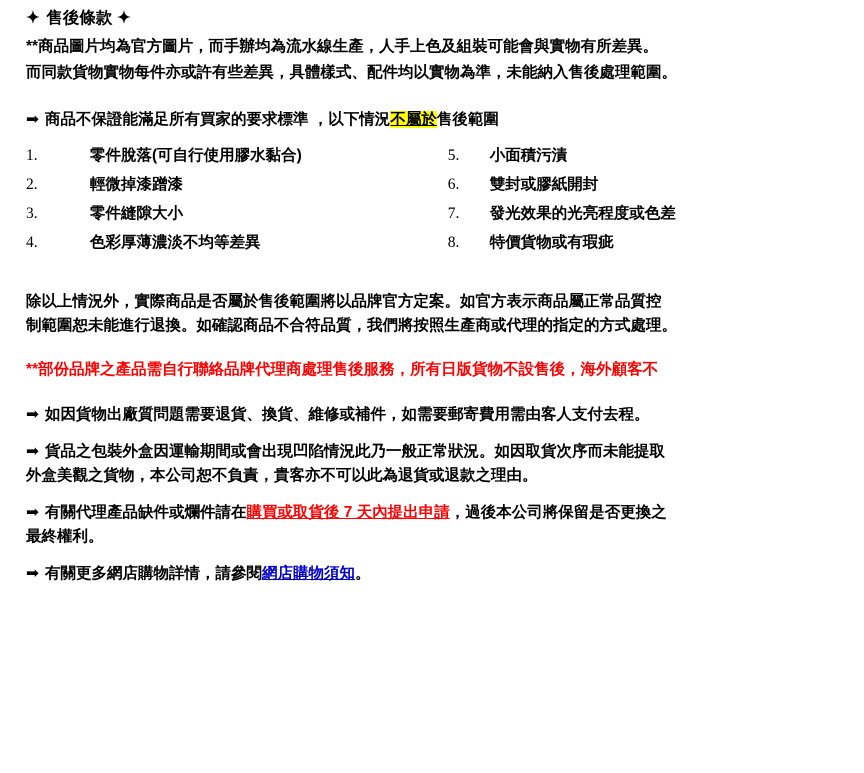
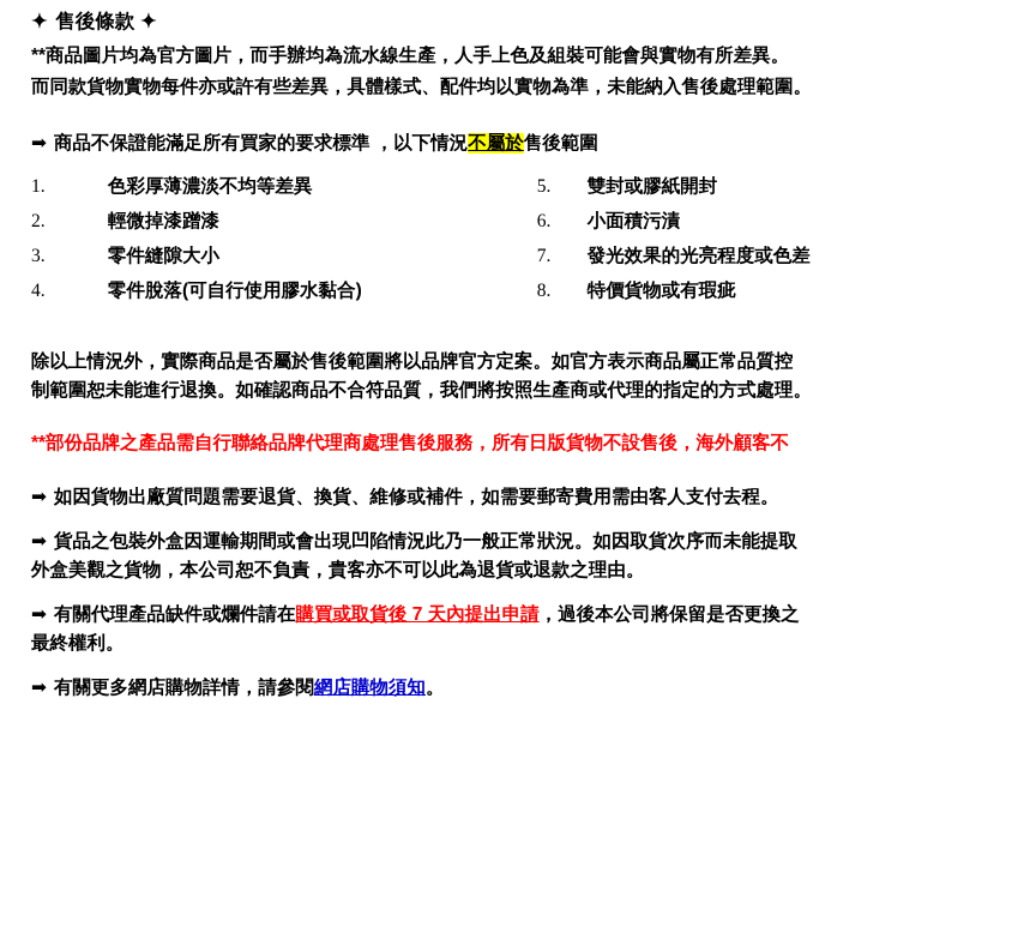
  ✦ 售後條款 ✦
  **商品圖片均為官方圖片，而手辦均為流水線生產，人手上色及組裝可能會與實物有所差異。
  而同款貨物實物每件亦或許有些差異，具體樣式、配件均以實物為準，未能納入售後處理範圍。
  ➡ 商品不保證能滿足所有買家的要求標準 ，以下情況不屬於售後範圍
  1.
- 零件脫落(可自行使用膠水黏合)
+ 色彩厚薄濃淡不均等差異
  2.
  輕微掉漆蹭漆
  3.
  零件縫隙大小
  4.
- 色彩厚薄濃淡不均等差異
+ 零件脫落(可自行使用膠水黏合)
  5.
- 小面積污漬
+ 雙封或膠紙開封
  6.
- 雙封或膠紙開封
+ 小面積污漬
  7.
  發光效果的光亮程度或色差
  8.
  特價貨物或有瑕疵
  除以上情況外，實際商品是否屬於售後範圍將以品牌官方定案。如官方表示商品屬正常品質控
  制範圍恕未能進行退換。如確認商品不合符品質，我們將按照生產商或代理的指定的方式處理。
  **部份品牌之產品需自行聯絡品牌代理商處理售後服務，所有日版貨物不設售後，海外顧客不
  ➡ 如因貨物出廠質問題需要退貨、換貨、維修或補件，如需要郵寄費用需由客人支付去程。
  ➡ 貨品之包裝外盒因運輸期間或會出現凹陷情況此乃一般正常狀況。如因取貨次序而未能提取
  外盒美觀之貨物，本公司恕不負責，貴客亦不可以此為退貨或退款之理由。
  ➡ 有關代理產品缺件或爛件請在購買或取貨後 7 天內提出申請，過後本公司將保留是否更換之
  最終權利。
  ➡ 有關更多網店購物詳情，請參閱網店購物須知。
